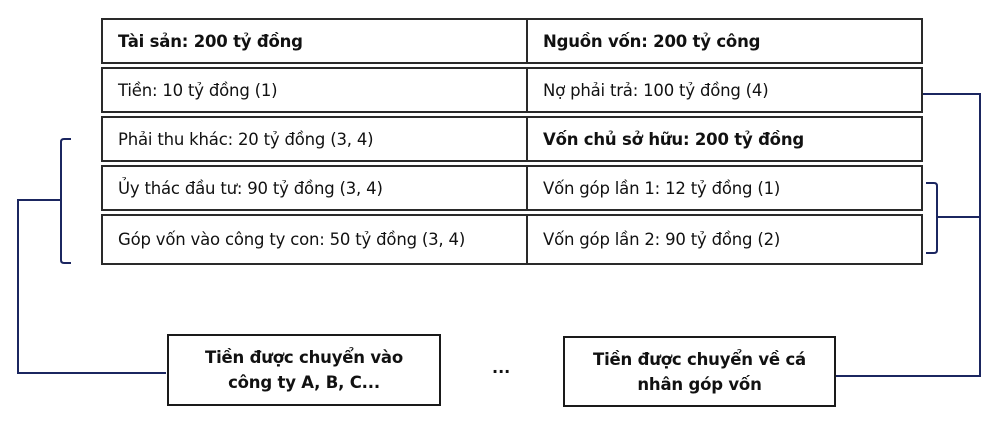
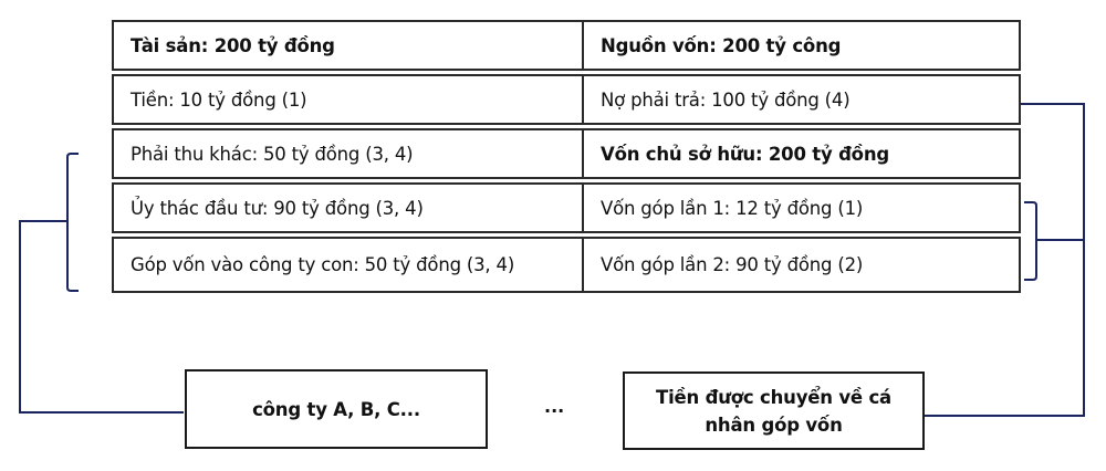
  Tài sản: 200 tỷ đồng
  Nguồn vốn: 200 tỷ công
  Tiền: 10 tỷ đồng (1)
  Nợ phải trả: 100 tỷ đồng (4)
- Phải thu khác: 20 tỷ đồng (3, 4)
+ Phải thu khác: 50 tỷ đồng (3, 4)
  Vốn chủ sở hữu: 200 tỷ đồng
  Ủy thác đầu tư: 90 tỷ đồng (3, 4)
  Vốn góp lần 1: 12 tỷ đồng (1)
  Góp vốn vào công ty con: 50 tỷ đồng (3, 4)
  Vốn góp lần 2: 90 tỷ đồng (2)
- Tiền được chuyển vào
  công ty A, B, C...
  ...
  Tiền được chuyển về cá
  nhân góp vốn
